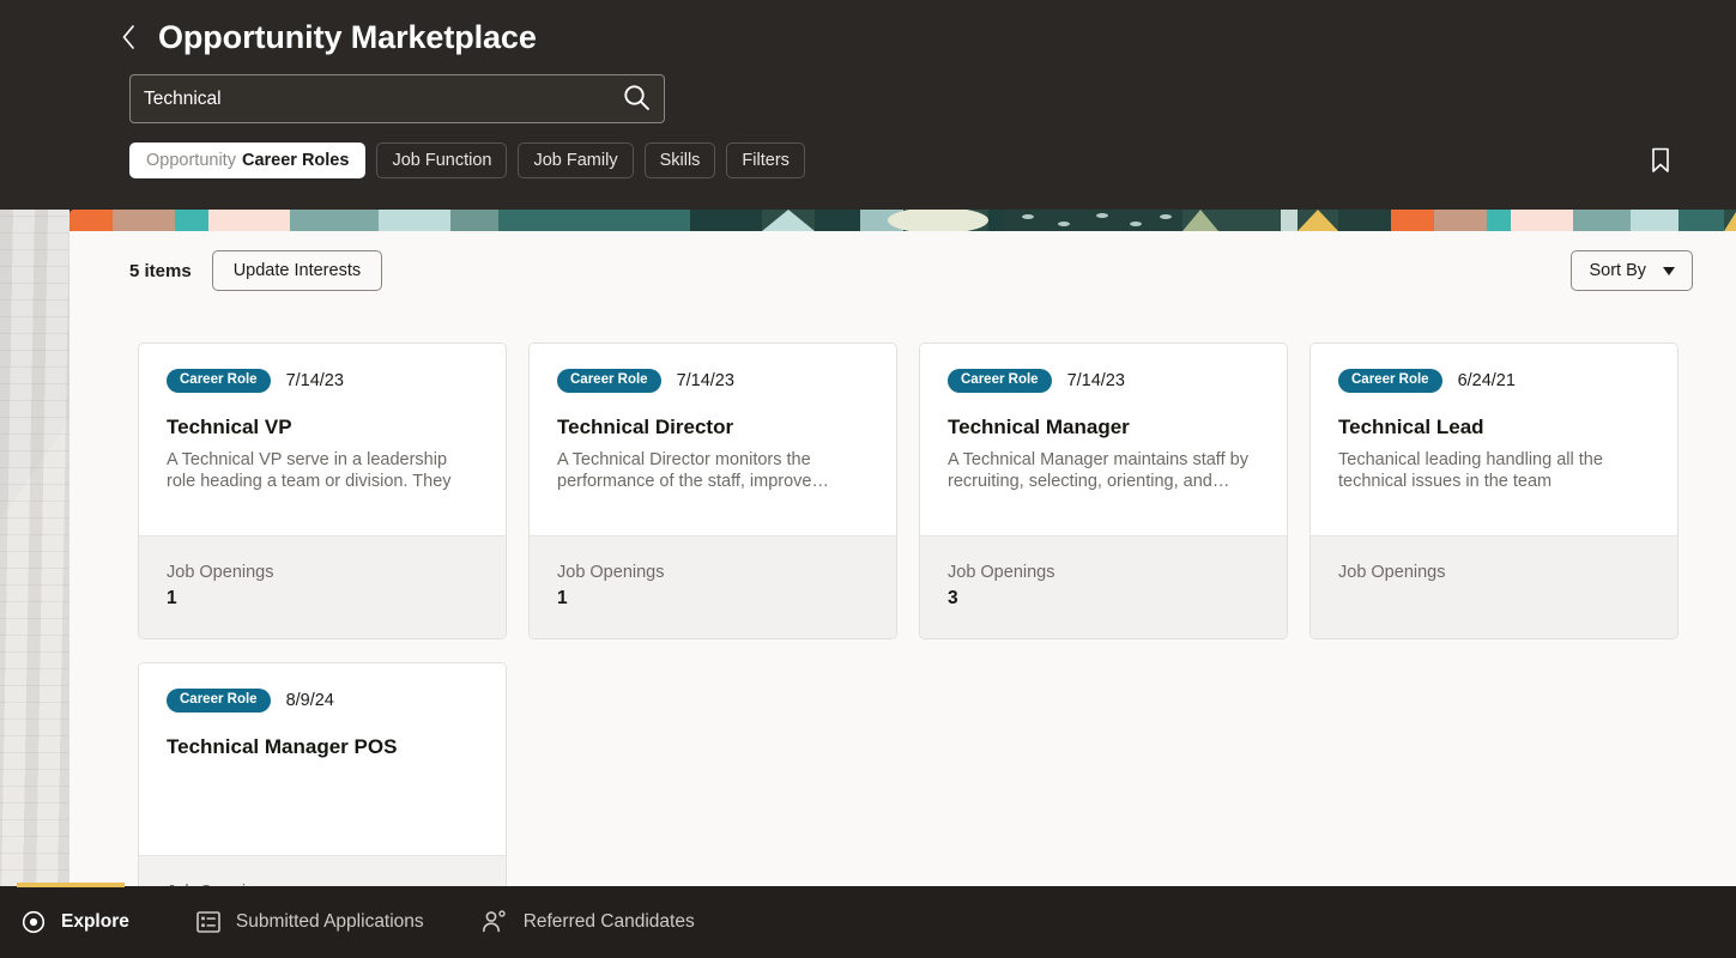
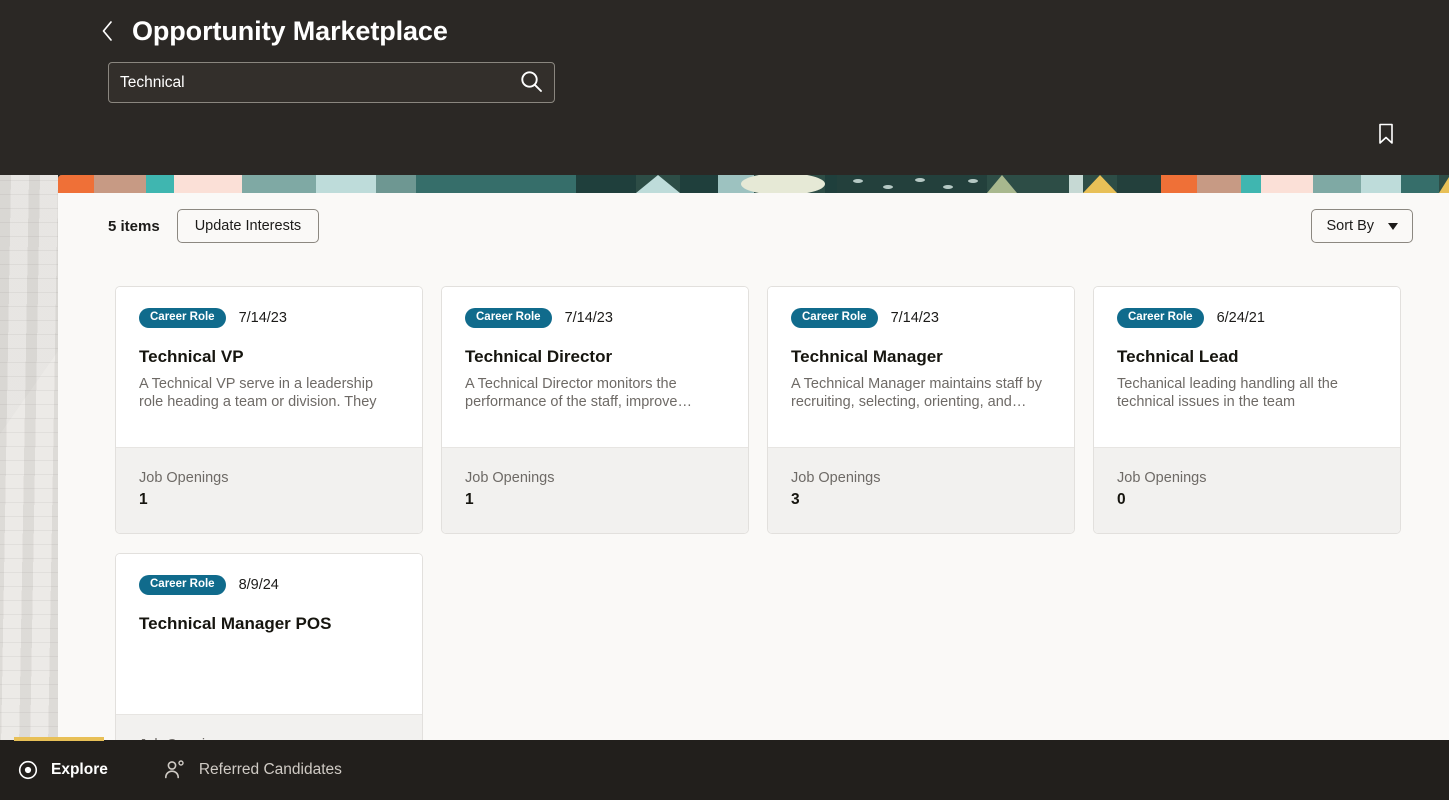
  Opportunity Marketplace
  Technical
- Opportunity
- Career Roles
- Job Function
- Job Family
- Skills
- Filters
  5 items
  Update Interests
  Sort By
  Career Role
  7/14/23
  Technical VP
  A Technical VP serve in a leadership role heading a team or division. They
  Job Openings
  1
  Career Role
  7/14/23
  Technical Director
  A Technical Director monitors the performance of the staff, improve…
  Job Openings
  1
  Career Role
  7/14/23
  Technical Manager
  A Technical Manager maintains staff by recruiting, selecting, orienting, and…
  Job Openings
  3
  Career Role
  6/24/21
  Technical Lead
  Techanical leading handling all the technical issues in the team
  Job Openings
+ 0
  Career Role
  8/9/24
  Technical Manager POS
  Explore
- Submitted Applications
  Referred Candidates
